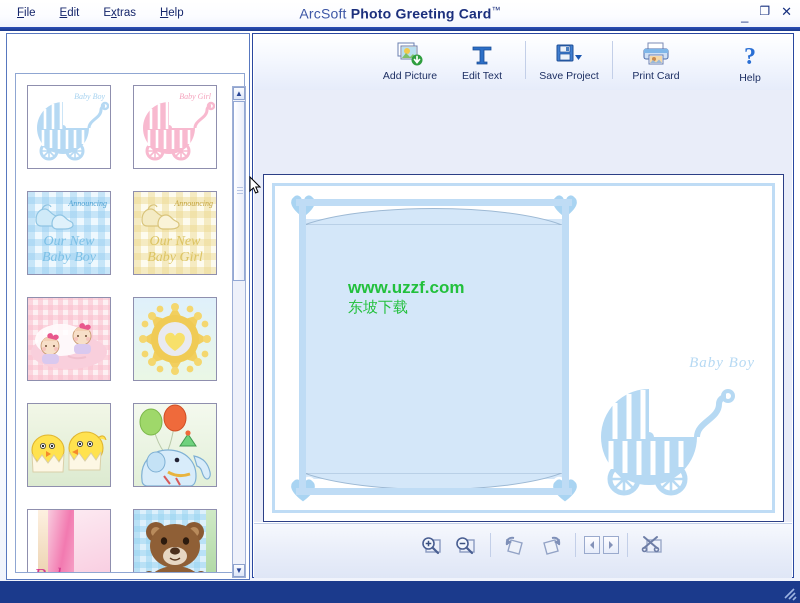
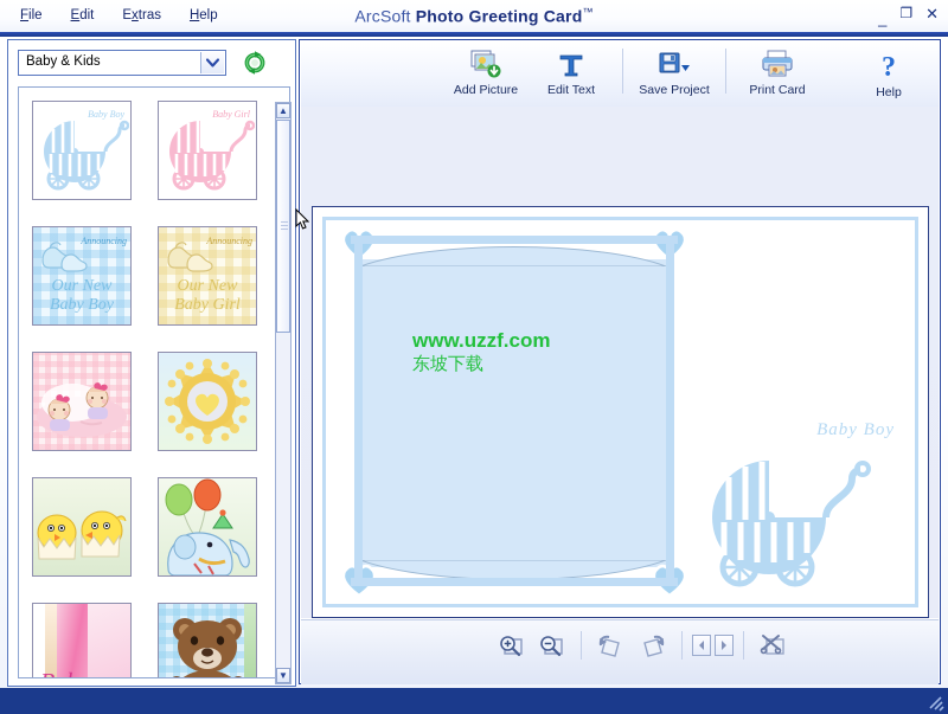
  File
  Edit
  Extras
  Help
  ArcSoft Photo Greeting Card™
  _
  ❐
  ✕
+ Baby & Kids
  Baby Boy
  Baby Girl
  Announcing
  Our New
  Baby Boy
  Announcing
  Our New
  Baby Girl
  ▲
  ▼
  Add Picture
  Edit Text
  Save Project
  Print Card
  ?
  Help
  www.uzzf.com
  东坡下载
  Baby Boy
